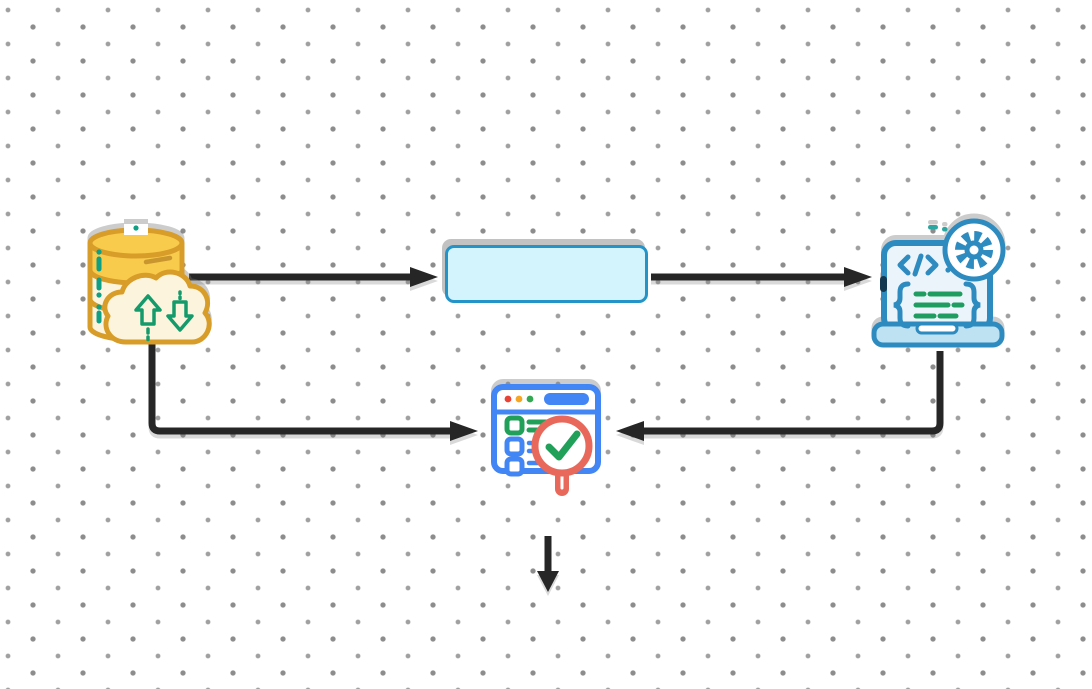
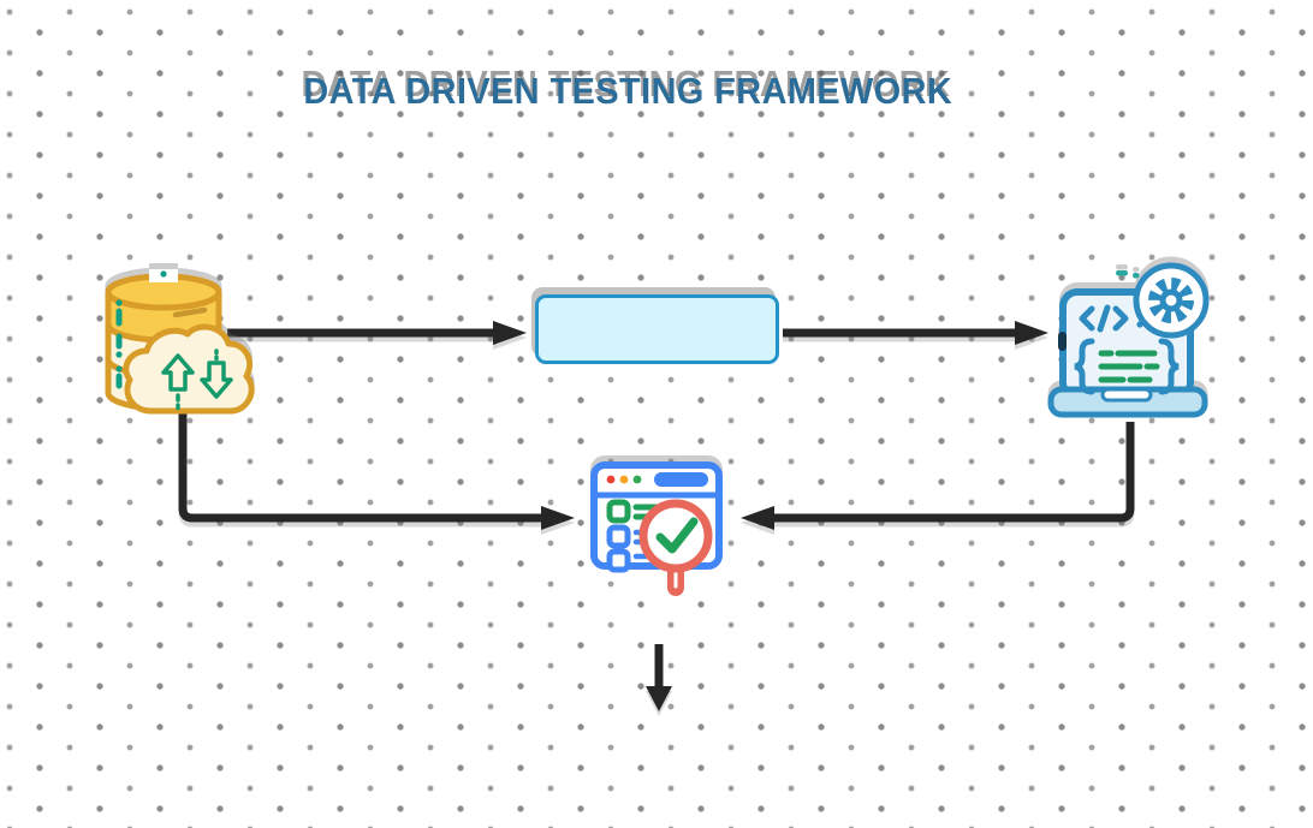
+ DATA DRIVEN TESTING FRAMEWORK
